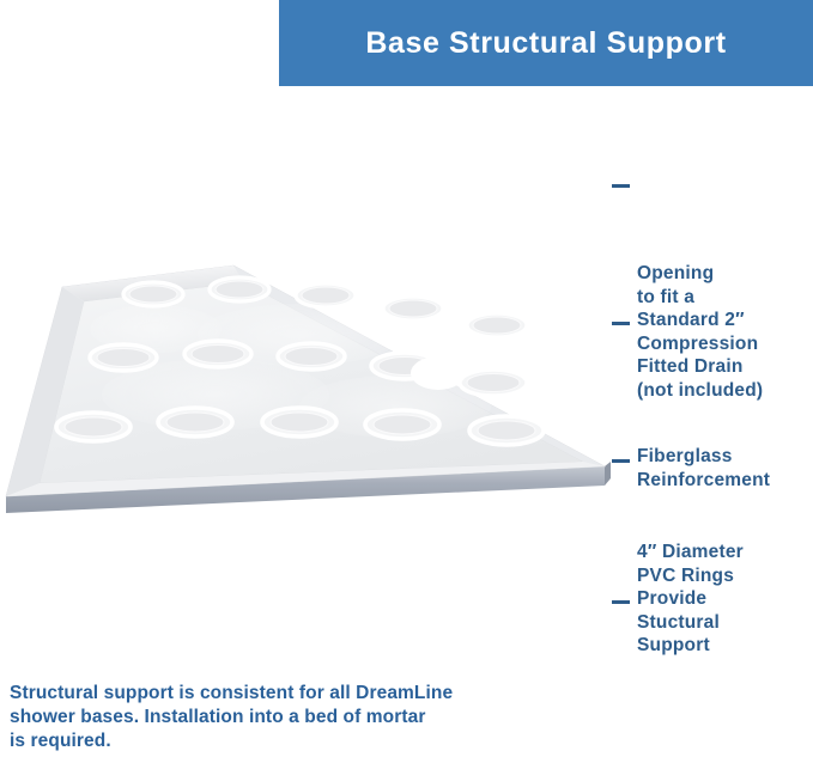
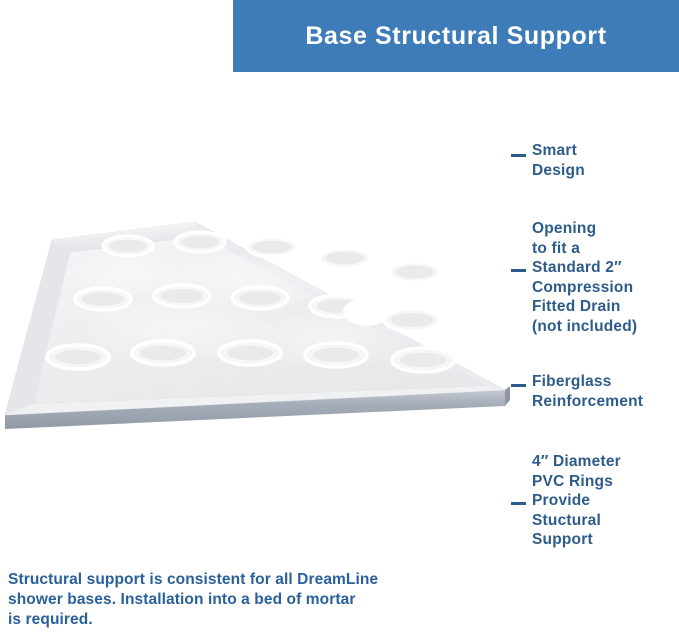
  Base Structural Support
+ Smart
+ Design
  Opening
  to fit a
  Standard 2″
  Compression
  Fitted Drain
  (not included)
  Fiberglass
  Reinforcement
  4″ Diameter
  PVC Rings
  Provide
  Stuctural
  Support
  Structural support is consistent for all DreamLine
  shower bases. Installation into a bed of mortar
  is required.
